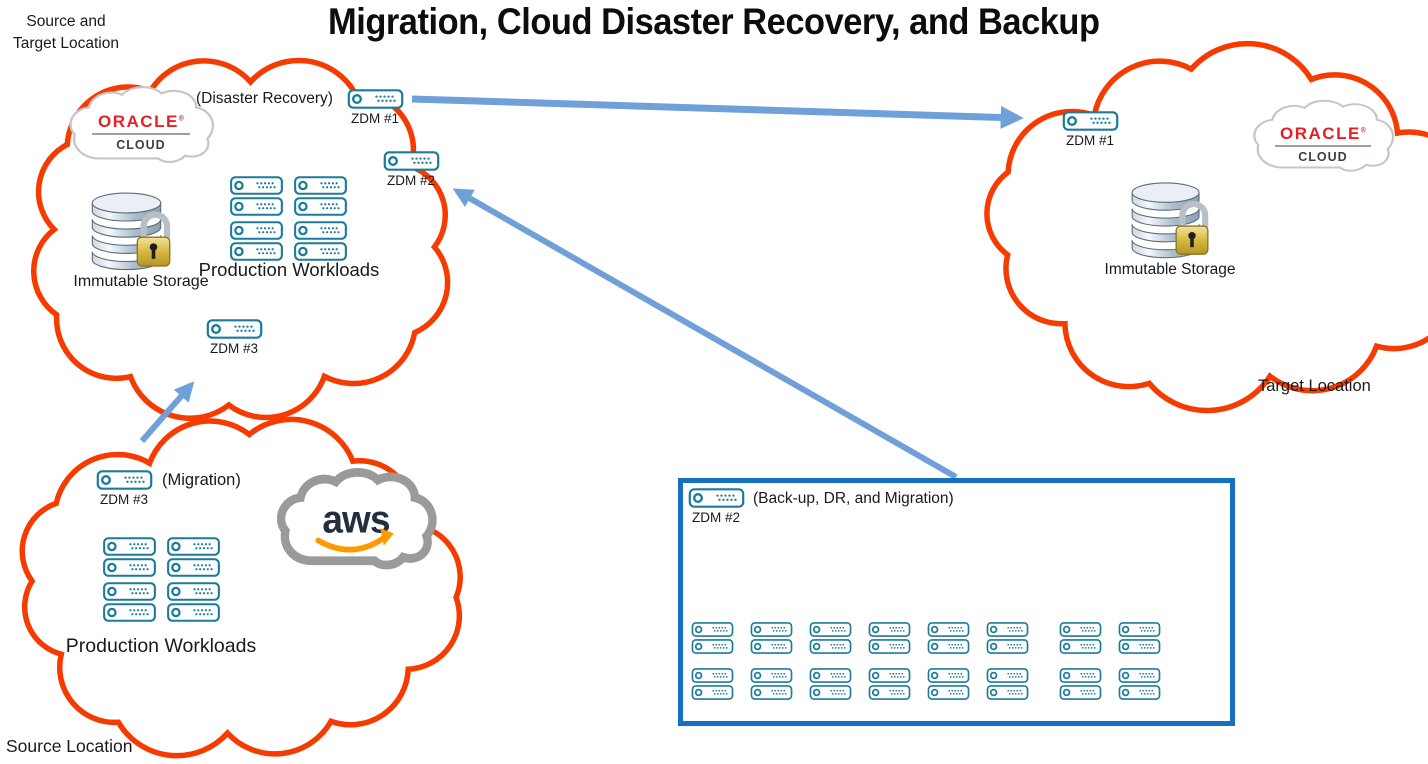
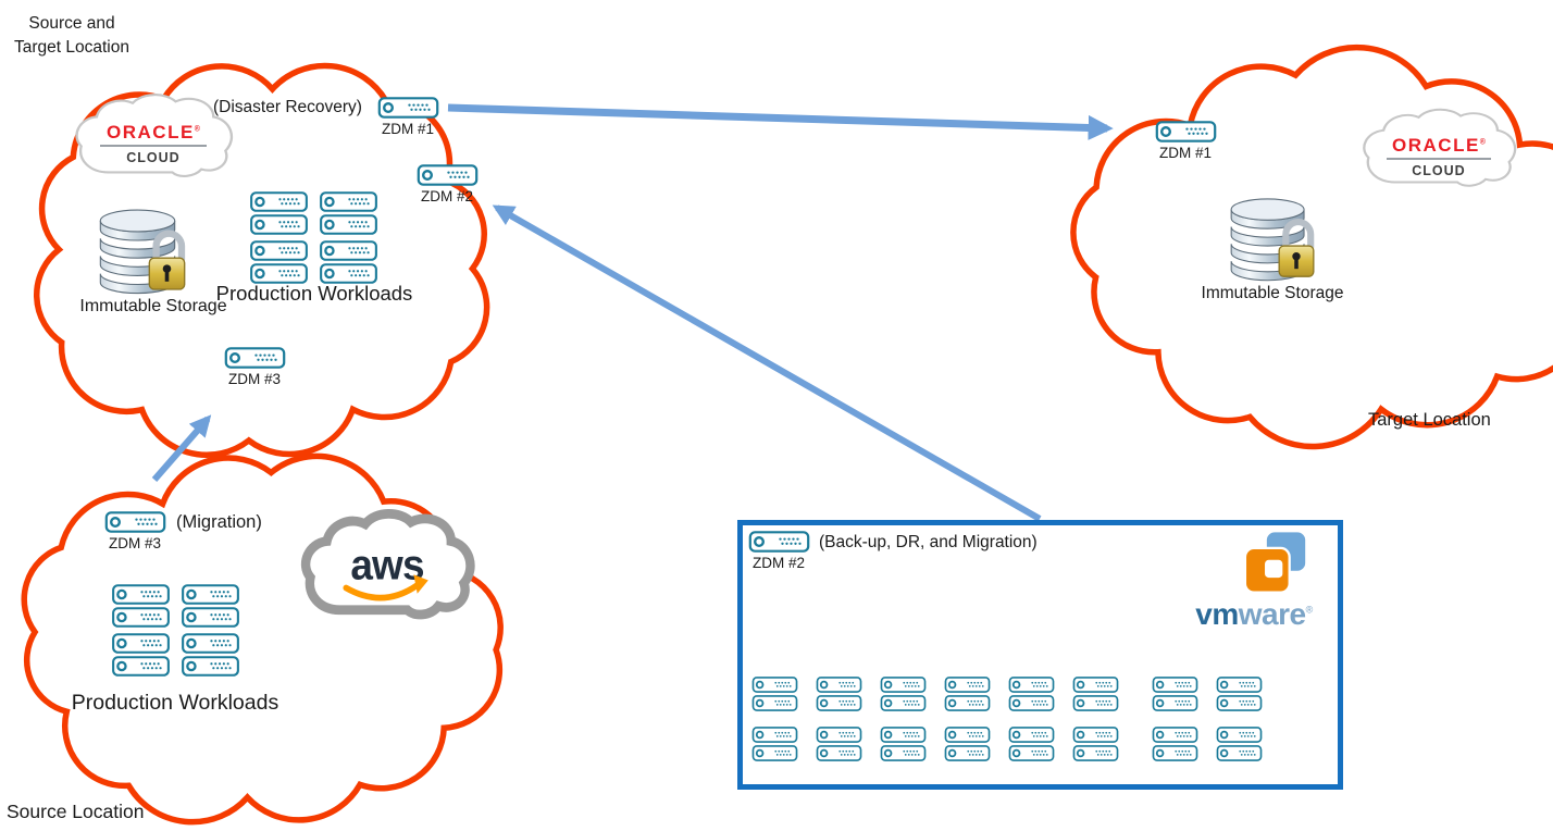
- Migration, Cloud Disaster Recovery, and Backup
  Source and
  Target Location
  ORACLE
  CLOUD
  (Disaster Recovery)
  ZDM #1
  ZDM #2
  Production Workloads
  Immutable Storage
  ZDM #3
  ZDM #1
  ORACLE
  CLOUD
  Immutable Storage
  Target Location
  ZDM #3
  (Migration)
  aws
  Production Workloads
  Source Location
  ZDM #2
  (Back-up, DR, and Migration)
+ vmware®
